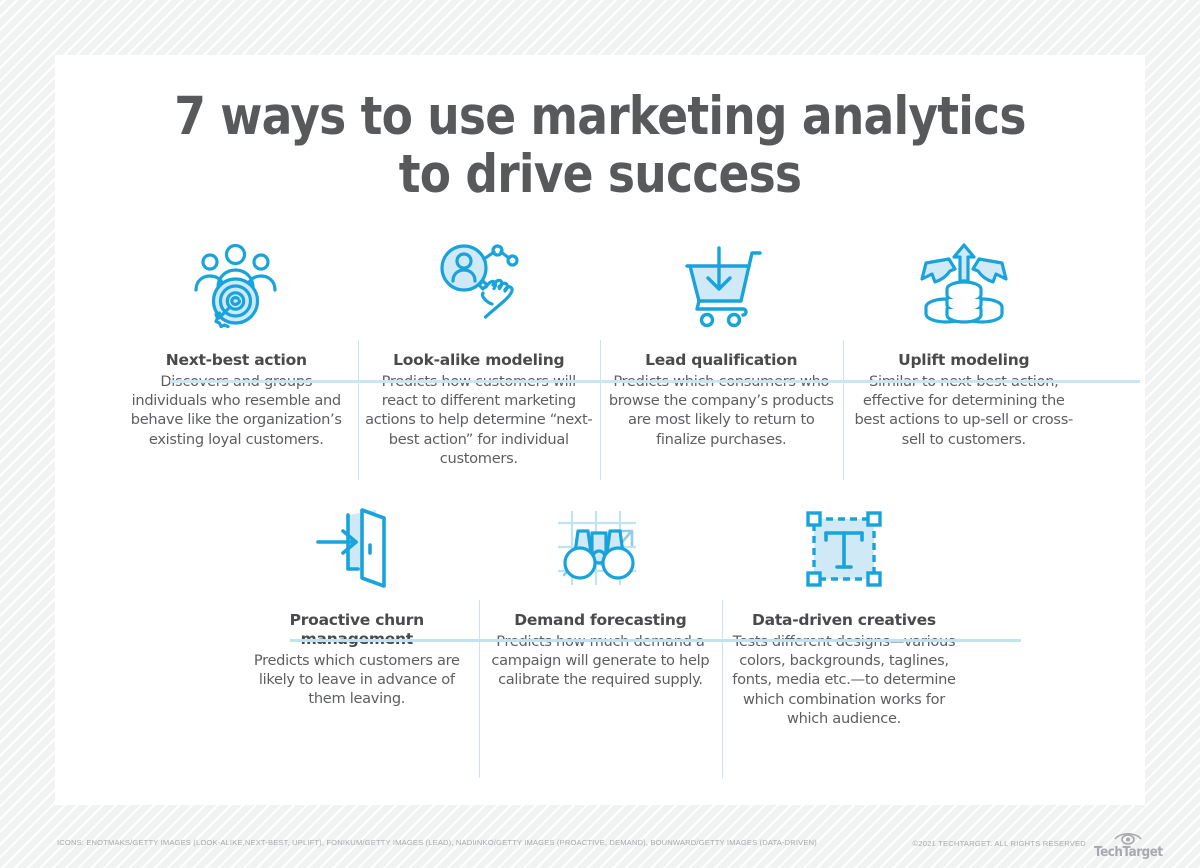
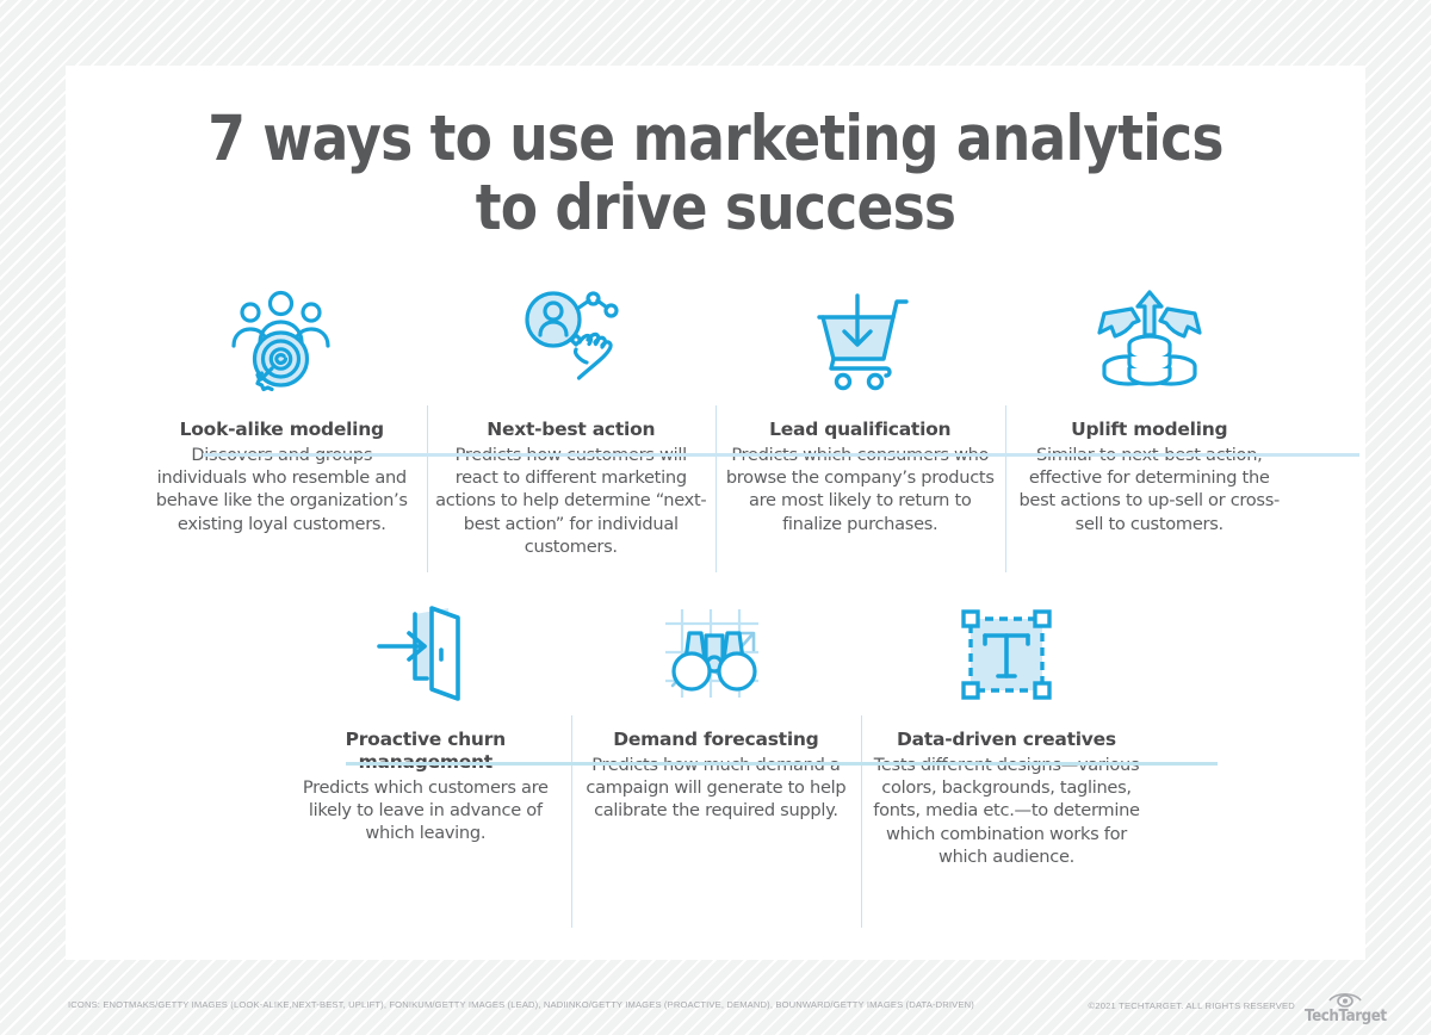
  7 ways to use marketing analytics
  to drive success
- Next-best action
+ Look-alike modeling
  D individuals who resemble and behave like the organization’s existing loyal customers.
- Look-alike modeling
+ Next-best action
  react to different marketing actions to help determine “next-best action” for individual customers.
  Lead qualification
  browse the company’s products are most likely to return to finalize purchases.
  Uplift modeling
  effective for determining the best actions to up-sell or cross-sell to customers.
- Predicts which customers are likely to leave in advance of them leaving.
+ Predicts which customers are likely to leave in advance of which leaving.
  Demand forecasting
  campaign will generate to help calibrate the required supply.
  Data-driven creatives
  colors, backgrounds, taglines, fonts, media etc.—to determine which combination works for which audience.
  ICONS: ENOTMAKS/GETTY IMAGES (LOOK-ALIKE,NEXT-BEST, UPLIFT), FONIKUM/GETTY IMAGES (LEAD), NADIINKO/GETTY IMAGES (PROACTIVE, DEMAND), BOUNWARD/GETTY IMAGES (DATA-DRIVEN)
  ©2021 TECHTARGET. ALL RIGHTS RESERVED
  TechTarget
